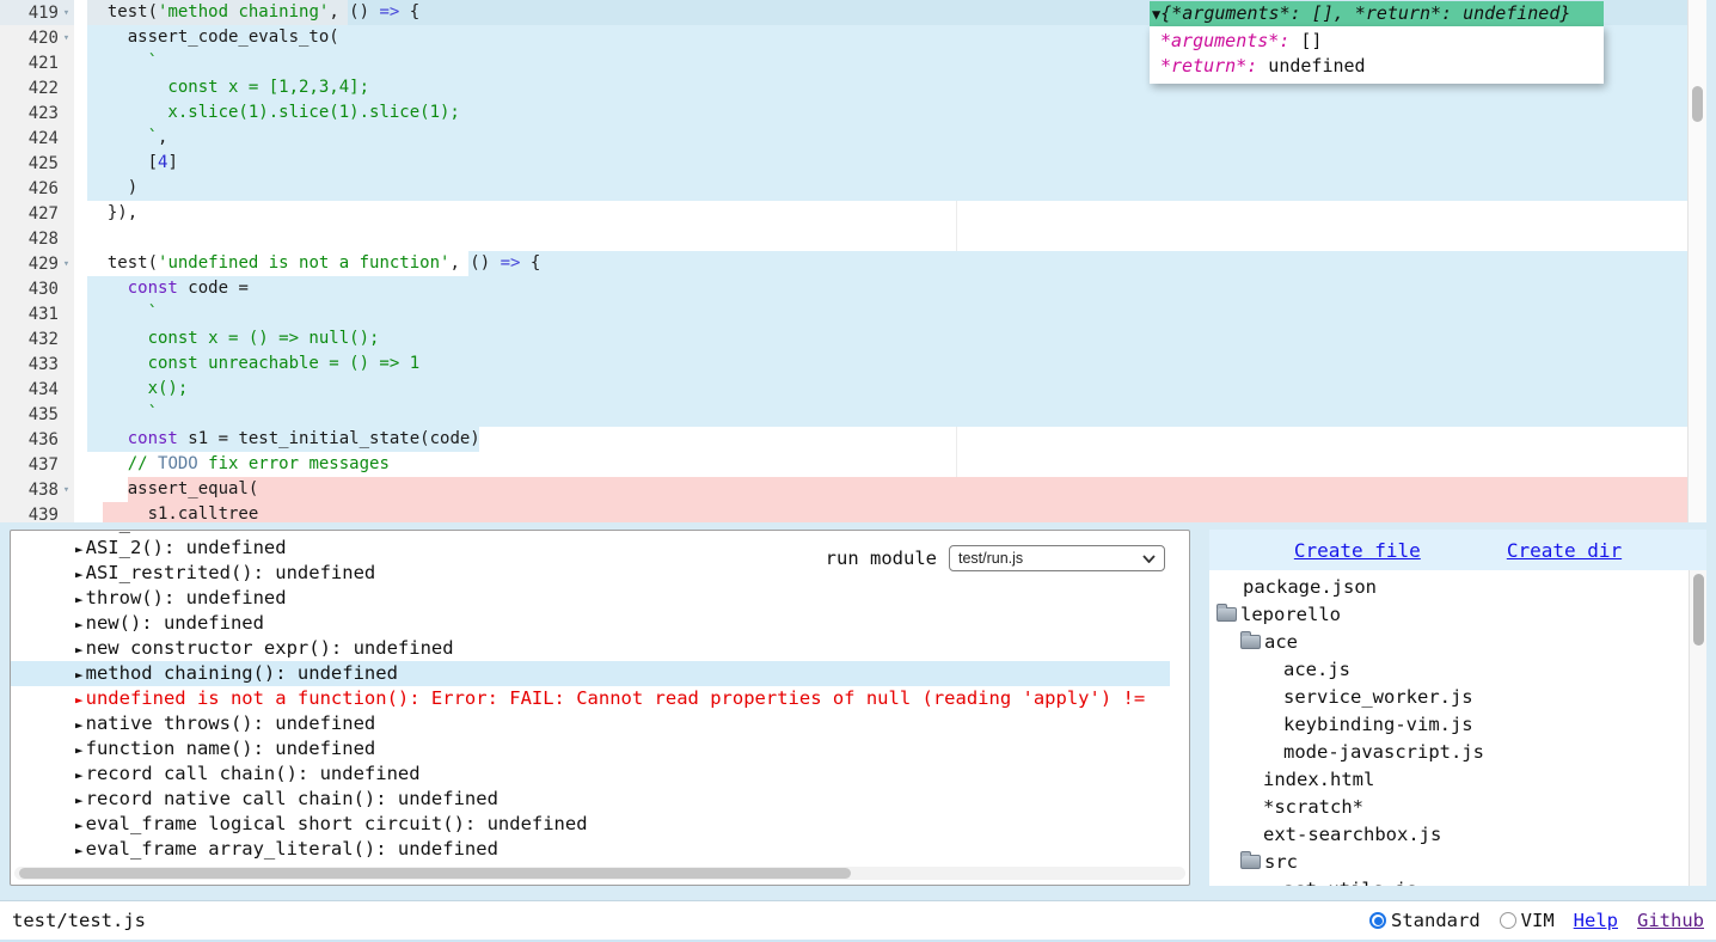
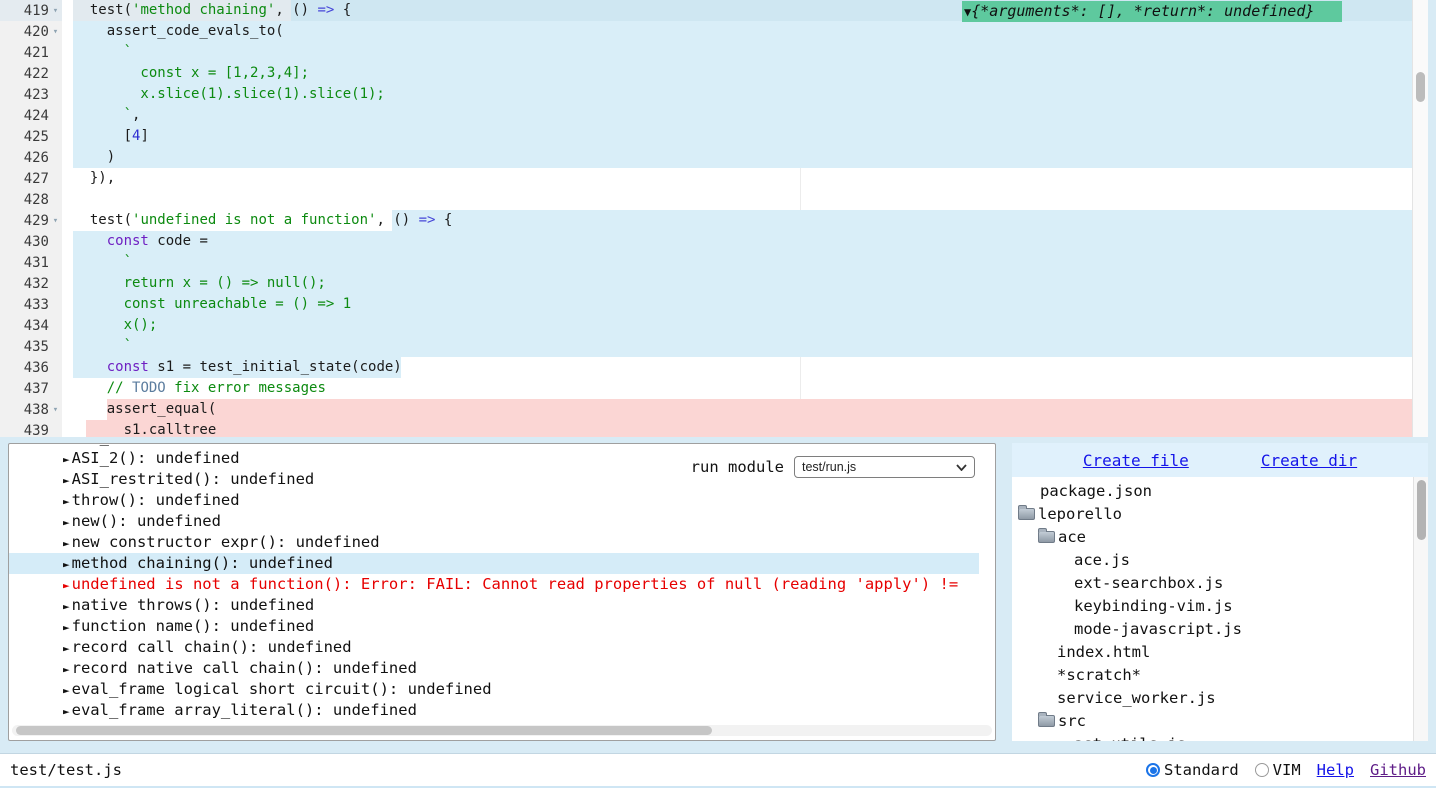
  test('method chaining', () => {
  assert_code_evals_to(
  `
  const x = [1,2,3,4];
  x.slice(1).slice(1).slice(1);
  `,
  [4]
  )
  }),
  test('undefined is not a function', () => {
  const code =
  `
- const x = () => null();
+ return x = () => null();
  const unreachable = () => 1
  x();
  `
  const s1 = test_initial_state(code)
  // TODO fix error messages
  assert_equal(
  s1.calltree
  419
  ▾
  420
  ▾
  421
  422
  423
  424
  425
  426
  427
  428
  429
  ▾
  430
  431
  432
  433
  434
  435
  436
  437
  438
  ▾
  439
  ▼{*arguments*: [], *return*: undefined}
- *arguments*: []
- *return*: undefined
  ► ASI_2(): undefined
  ► ASI_restrited(): undefined
  ► throw(): undefined
  ► new(): undefined
  ► new constructor expr(): undefined
  ► method chaining(): undefined
  ► undefined is not a function(): Error: FAIL: Cannot read properties of null (reading 'apply') !=
  ► native throws(): undefined
  ► function name(): undefined
  ► record call chain(): undefined
  ► record native call chain(): undefined
  ► eval_frame logical short circuit(): undefined
  ► eval_frame array_literal(): undefined
  run module
  test/run.js
  Create file
  Create dir
  package.json
  leporello
  ace
  ace.js
- service_worker.js
+ ext-searchbox.js
  keybinding-vim.js
  mode-javascript.js
  index.html
  *scratch*
- ext-searchbox.js
+ service_worker.js
  src
  test/test.js
  Standard
  VIM
  Help
  Github
